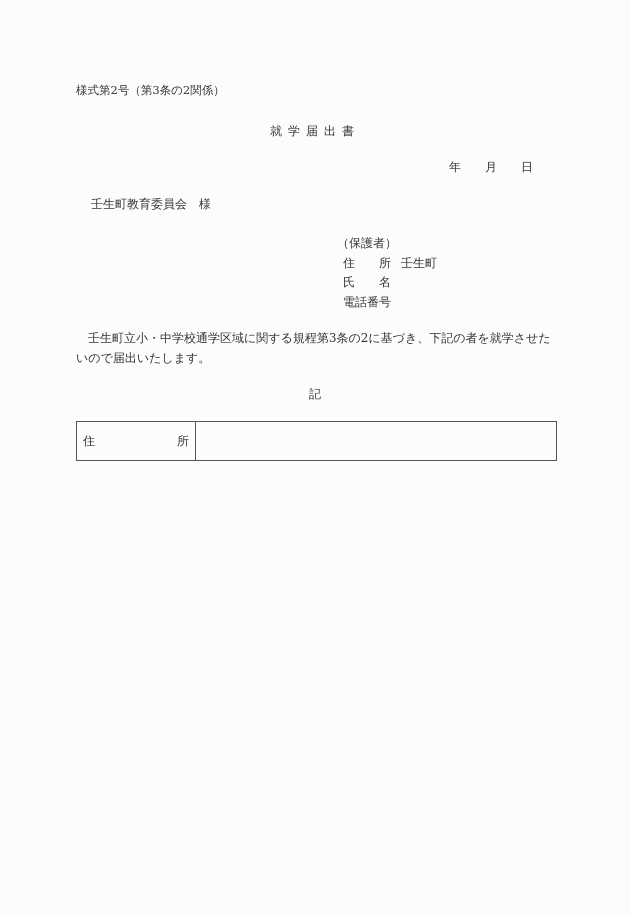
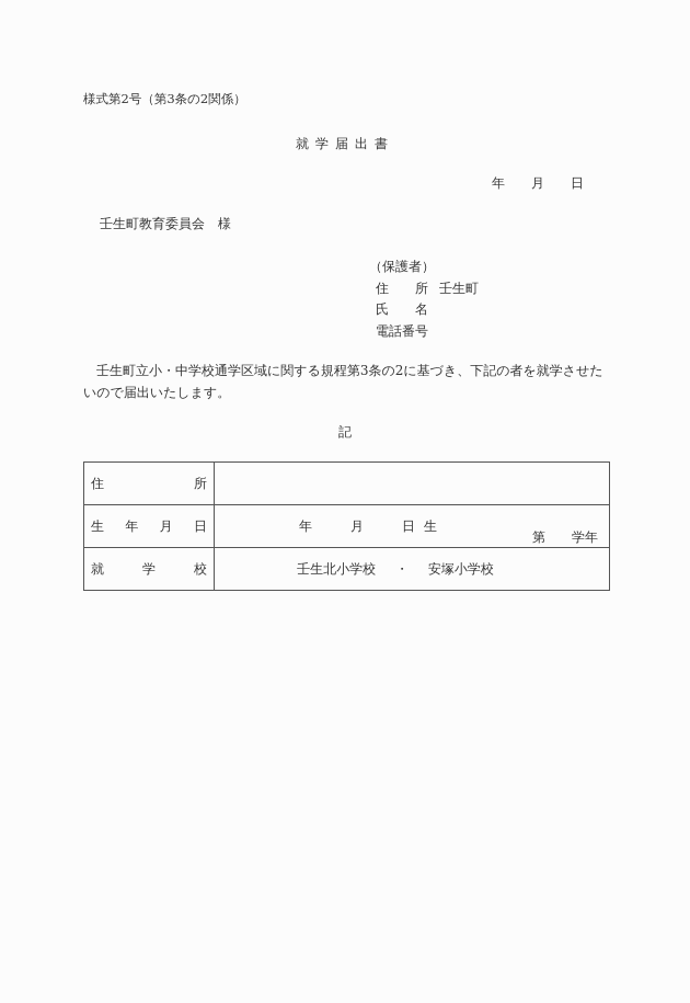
  様式第2号（第3条の2関係）
  就学届出書
  年 月 日
  壬生町教育委員会 様
  （保護者）
  住
  所
  壬生町
  氏
  名
  電話番号
  壬生町立小・中学校通学区域に関する規程第3条の2に基づき、下記の者を就学させたいので届出いたします。
  記
  住 所
+ 生 年 月 日	年 月 日 生 第 学年
+ 就 学 校	壬生北小学校 ・ 安塚小学校
